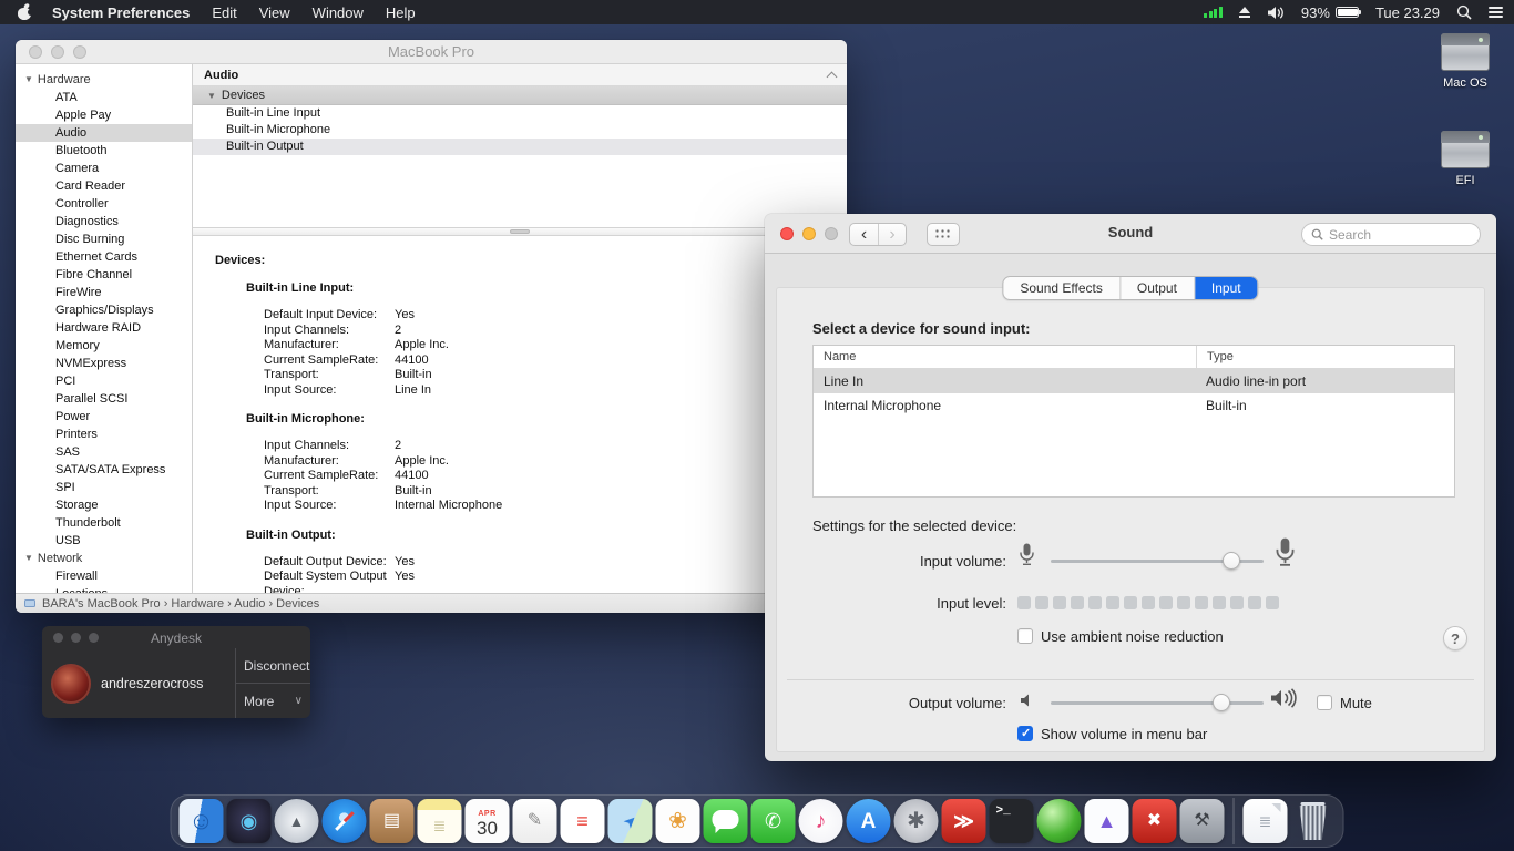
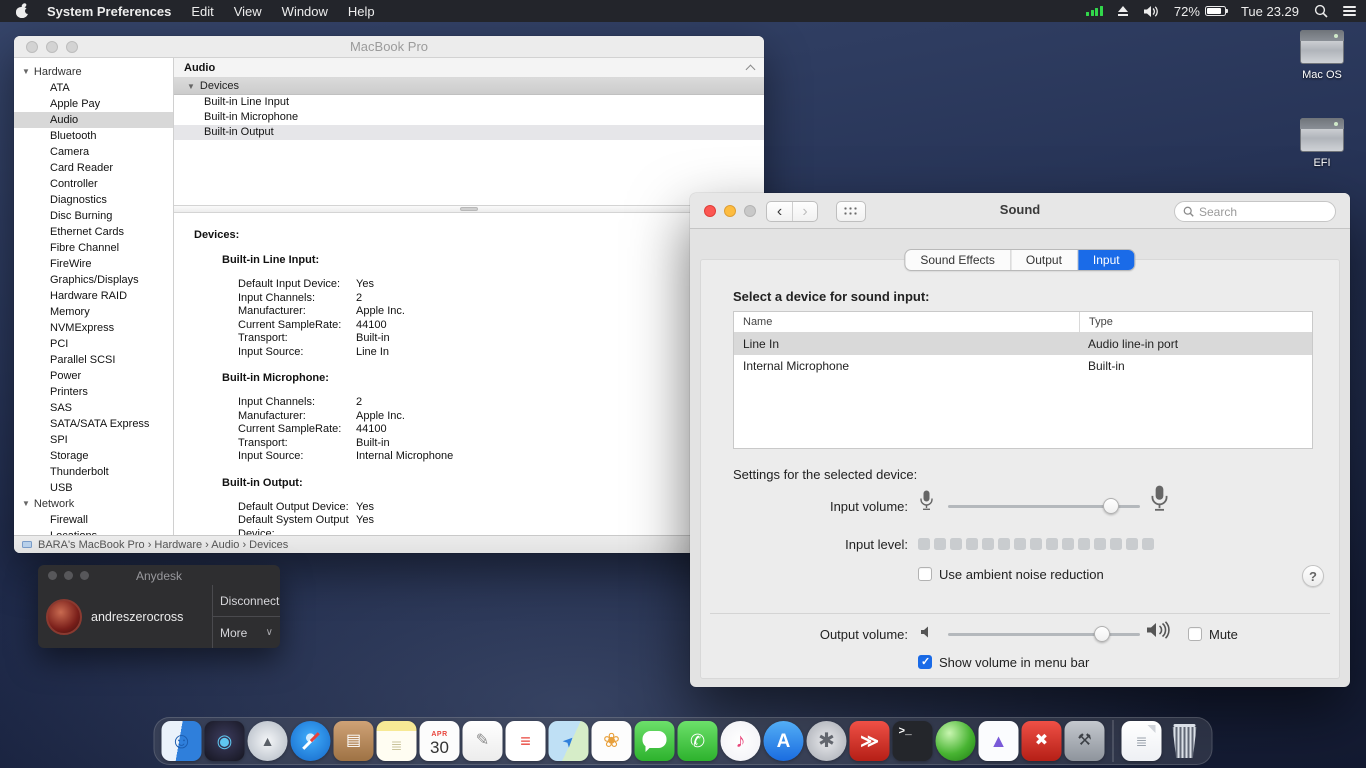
  System Preferences
  Edit
  View
  Window
  Help
- 93%
+ 72%
  Tue 23.29
  MacBook Pro
  ▼
  Hardware
  ATA
  Apple Pay
  Audio
  Bluetooth
  Camera
  Card Reader
  Controller
  Diagnostics
  Disc Burning
  Ethernet Cards
  Fibre Channel
  FireWire
  Graphics/Displays
  Hardware RAID
  Memory
  NVMExpress
  PCI
  Parallel SCSI
  Power
  Printers
  SAS
  SATA/SATA Express
  SPI
  Storage
  Thunderbolt
  USB
  ▼
  Network
  Firewall
  Audio
  ▼
  Devices
  Built-in Line Input
  Built-in Microphone
  Built-in Output
  Devices:
  Built-in Line Input:
  Default Input Device:
  Yes
  Input Channels:
  2
  Manufacturer:
  Apple Inc.
  Current SampleRate:
  44100
  Transport:
  Built-in
  Input Source:
  Line In
  Built-in Microphone:
  Input Channels:
  2
  Manufacturer:
  Apple Inc.
  Current SampleRate:
  44100
  Transport:
  Built-in
  Input Source:
  Internal Microphone
  Built-in Output:
  Default Output Device:
  Yes
  Default System Output Device:
  Yes
  BARA's MacBook Pro › Hardware › Audio › Devices
  ‹
  ›
  Sound
  Search
  Sound Effects
  Output
  Input
  Select a device for sound input:
  Name
  Type
  Line In
  Audio line-in port
  Internal Microphone
  Built-in
  Settings for the selected device:
  Input volume:
  Input level:
  Use ambient noise reduction
  ?
  Output volume:
  Mute
  Show volume in menu bar
  Anydesk
  andreszerocross
  Disconnect
  More
  ∨
  Mac OS
  EFI
  ☺
  ◉
  ▲
  ▤
  ≣
  30
  ✎
  ≡
  ❀
  ✆
  ♪
  A
  ✱
  ≫
  >_
  ▲
  ✖
  ⚒
  ≣
